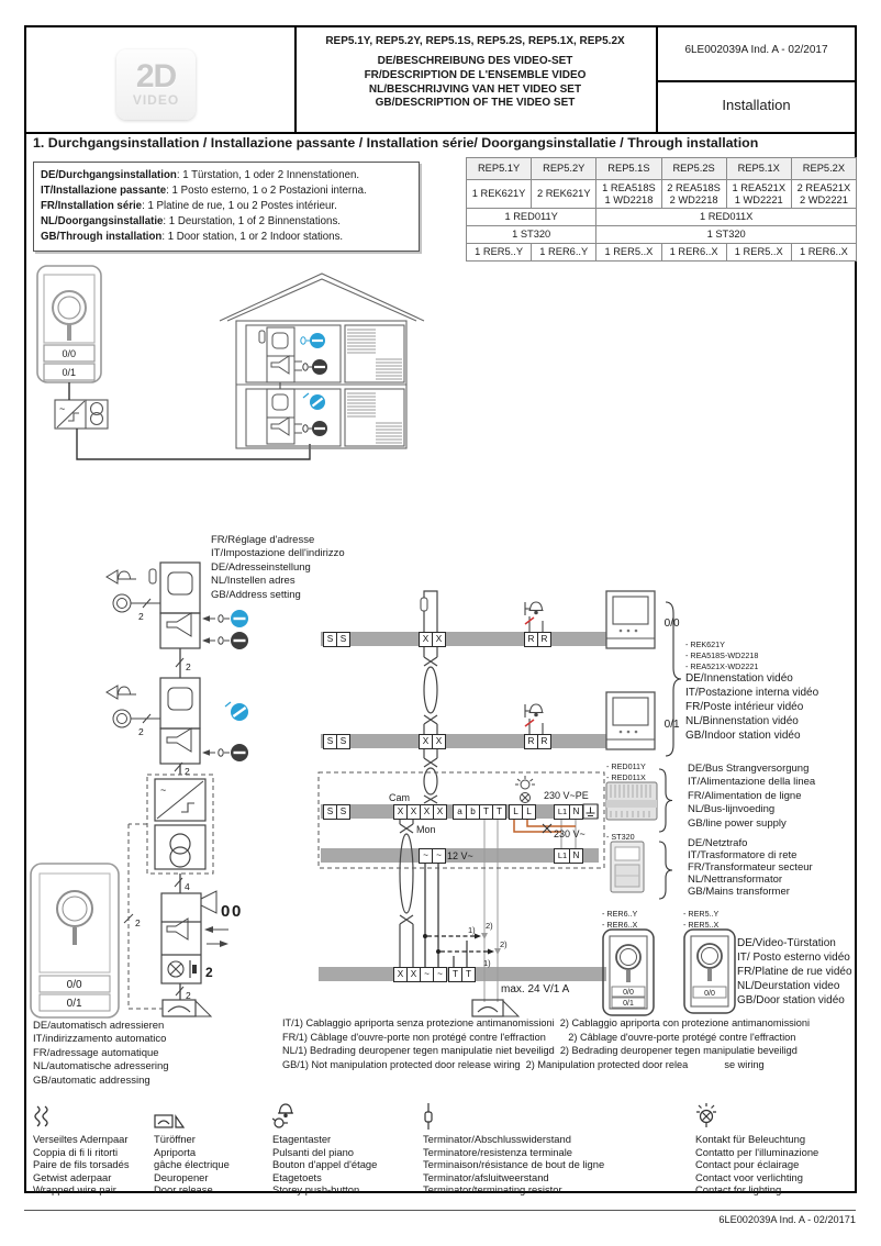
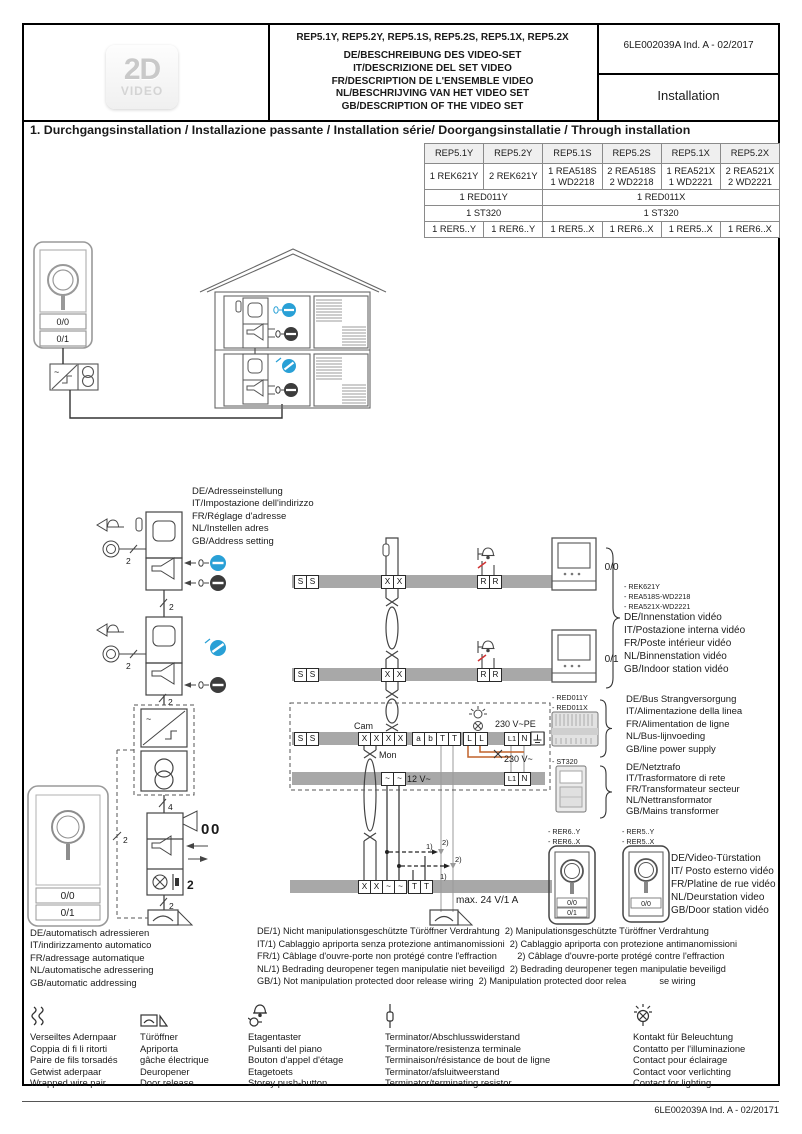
  0/
  0
  0/
  1
  ~
  ~
  0
  0
  0/
  0
  0/
  1
  0/
  0
  0/
  1
  Cam
  Mon
  230 V~PE
  230 V~
  max. 24 V/1 A
  1)
  2)
  2)
  1)
  2
  2
  2
  2
  4
  2
  2
  2
  2D
  VIDEO
  REP5.1Y, REP5.2Y, REP5.1S, REP5.2S, REP5.1X, REP5.2X
  DE/BESCHREIBUNG DES VIDEO-SET
+ IT/DESCRIZIONE DEL SET VIDEO
  FR/DESCRIPTION DE L'ENSEMBLE VIDEO
  NL/BESCHRIJVING VAN HET VIDEO SET
  GB/DESCRIPTION OF THE VIDEO SET
  6LE002039A Ind. A - 02/2017
  Installation
  1. Durchgangsinstallation / Installazione passante / Installation série/ Doorgangsinstallatie / Through installation
- DE/Durchgangsinstallation: 1 Türstation, 1 oder 2 Innenstationen.
- IT/Installazione passante: 1 Posto esterno, 1 o 2 Postazioni interna.
- FR/Installation série: 1 Platine de rue, 1 ou 2 Postes intérieur.
- NL/Doorgangsinstallatie: 1 Deurstation, 1 of 2 Binnenstations.
- GB/Through installation: 1 Door station, 1 or 2 Indoor stations.
  REP5.1Y
  REP5.2Y
  REP5.1S
  REP5.2S
  REP5.1X
  REP5.2X
  1 REK621Y
  2 REK621Y
  1 REA518S
  1 WD2218
  2 REA518S
  2 WD2218
  1 REA521X
  1 WD2221
  2 REA521X
  2 WD2221
  1 RED011Y
  1 RED011X
  1 ST320
  1 ST320
  1 RER5..Y
  1 RER6..Y
  1 RER5..X
  1 RER6..X
  1 RER5..X
  1 RER6..X
  S
  S
  X
  X
  R
  R
  S
  S
  X
  X
  R
  R
  S
  S
  X
  X
  X
  X
  a
  b
  T
  T
  L
  L
  L1
  N
  ~
  ~
  L1
  N
  X
  X
  ~
  ~
  T
  T
  12 V~
- FR/Réglage d'adresse
+ DE/Adresseinstellung
  IT/Impostazione dell'indirizzo
- DE/Adresseinstellung
+ FR/Réglage d'adresse
  NL/Instellen adres
  GB/Address setting
  - REK621Y
  - REA518S-WD2218
  - REA521X-WD2221
  DE/Innenstation vidéo
  IT/Postazione interna vidéo
  FR/Poste intérieur vidéo
  NL/Binnenstation vidéo
  GB/Indoor station vidéo
  - RED011Y
  - RED011X
  DE/Bus Strangversorgung
  IT/Alimentazione della linea
  FR/Alimentation de ligne
  NL/Bus-lijnvoeding
  GB/line power supply
  - ST320
  DE/Netztrafo
  IT/Trasformatore di rete
  FR/Transformateur secteur
  NL/Nettransformator
  GB/Mains transformer
  - RER6..Y
  - RER6..X
  - RER5..Y
  - RER5..X
  DE/Video-Türstation
  IT/ Posto esterno vidéo
  FR/Platine de rue vidéo
  NL/Deurstation video
  GB/Door station vidéo
  DE/automatisch adressieren
  IT/indirizzamento automatico
  FR/adressage automatique
  NL/automatische adressering
  GB/automatic addressing
+ DE/1) Nicht manipulationsgeschützte Türöffner Verdrahtung 2) Manipulationsgeschützte Türöffner Verdrahtung
  IT/1) Cablaggio apriporta senza protezione antimanomissioni 2) Cablaggio apriporta con protezione antimanomissioni
  FR/1) Câblage d'ouvre-porte non protégé contre l'effraction 2) Câblage d'ouvre-porte protégé contre l'effraction
  NL/1) Bedrading deuropener tegen manipulatie niet beveiligd 2) Bedrading deuropener tegen manipulatie beveiligd
  GB/1) Not manipulation protected door release wiring 2) Manipulation protected door relea se wiring
  Verseiltes Adernpaar
  Coppia di fi li ritorti
  Paire de fils torsadés
  Getwist aderpaar
  Wrapped wire pair
  Türöffner
  Apriporta
  gâche électrique
  Deuropener
  Door release
  Etagentaster
  Pulsanti del piano
  Bouton d'appel d'étage
  Etagetoets
  Storey push-button
  Terminator/Abschlusswiderstand
  Terminatore/resistenza terminale
  Terminaison/résistance de bout de ligne
  Terminator/afsluitweerstand
  Terminator/terminating resistor
  Kontakt für Beleuchtung
  Contatto per l'illuminazione
  Contact pour éclairage
  Contact voor verlichting
  Contact for lighting
  6LE002039A Ind. A - 02/20171
